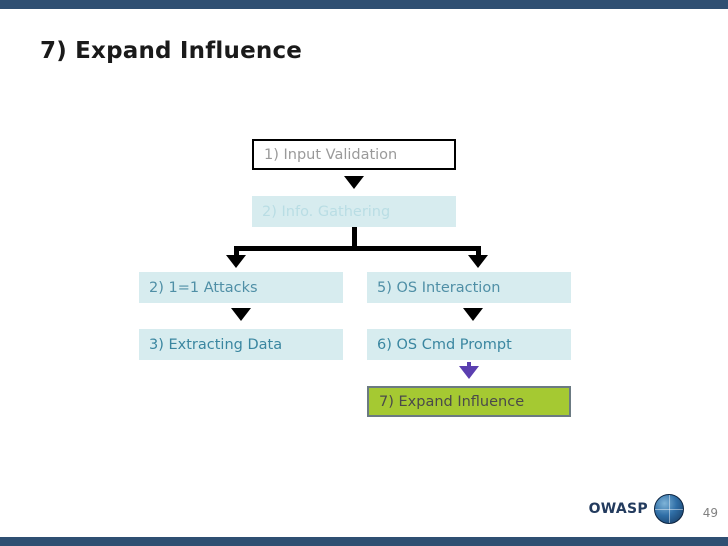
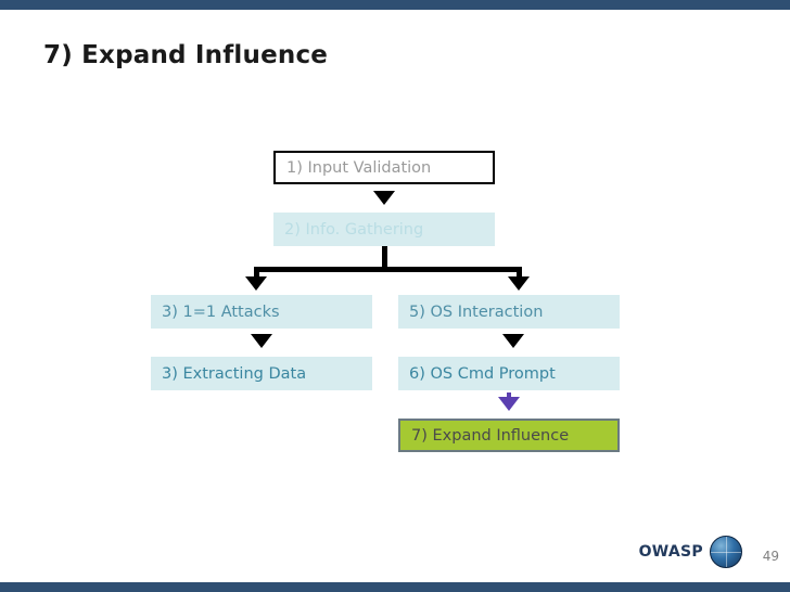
  7) Expand Influence
  1) Input Validation
  2) Info. Gathering
- 2) 1=1 Attacks
+ 3) 1=1 Attacks
  5) OS Interaction
  3) Extracting Data
  6) OS Cmd Prompt
  7) Expand Influence
  OWASP
  49
